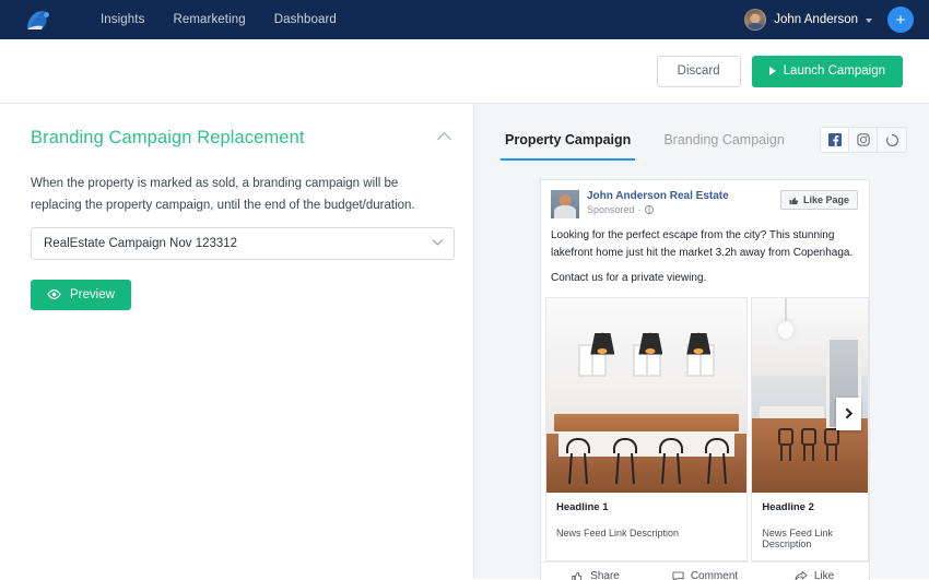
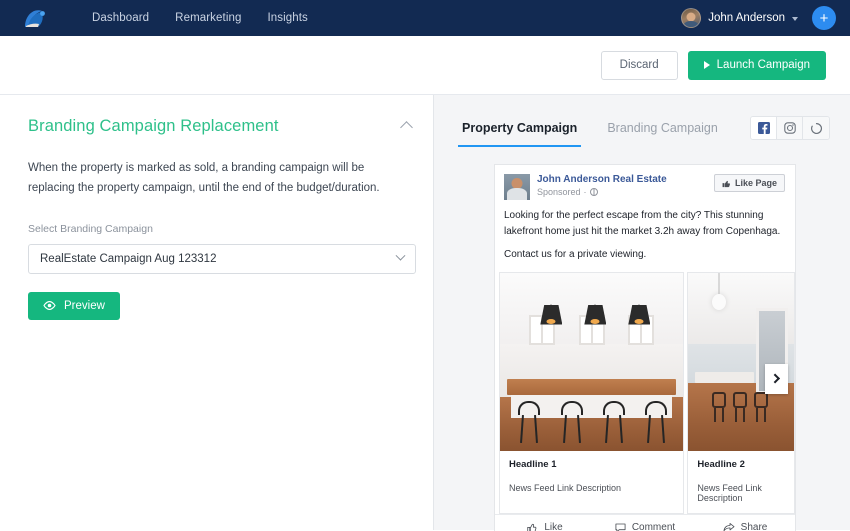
- Insights
+ Dashboard
  Remarketing
- Dashboard
+ Insights
  John Anderson
  +
  Discard
  Launch Campaign
  Branding Campaign Replacement
  When the property is marked as sold, a branding campaign will be replacing the property campaign, until the end of the budget/duration.
+ Select Branding Campaign
- RealEstate Campaign Nov 123312
+ RealEstate Campaign Aug 123312
  Preview
  Property Campaign
  Branding Campaign
  John Anderson Real Estate
  Sponsored
  ·
  Like Page
  Looking for the perfect escape from the city? This stunning lakefront home just hit the market 3.2h away from Copenhaga.
  Contact us for a private viewing.
  Headline 1
  News Feed Link Description
  Headline 2
  News Feed Link Description
- Share
+ Like
  Comment
- Like
+ Share
